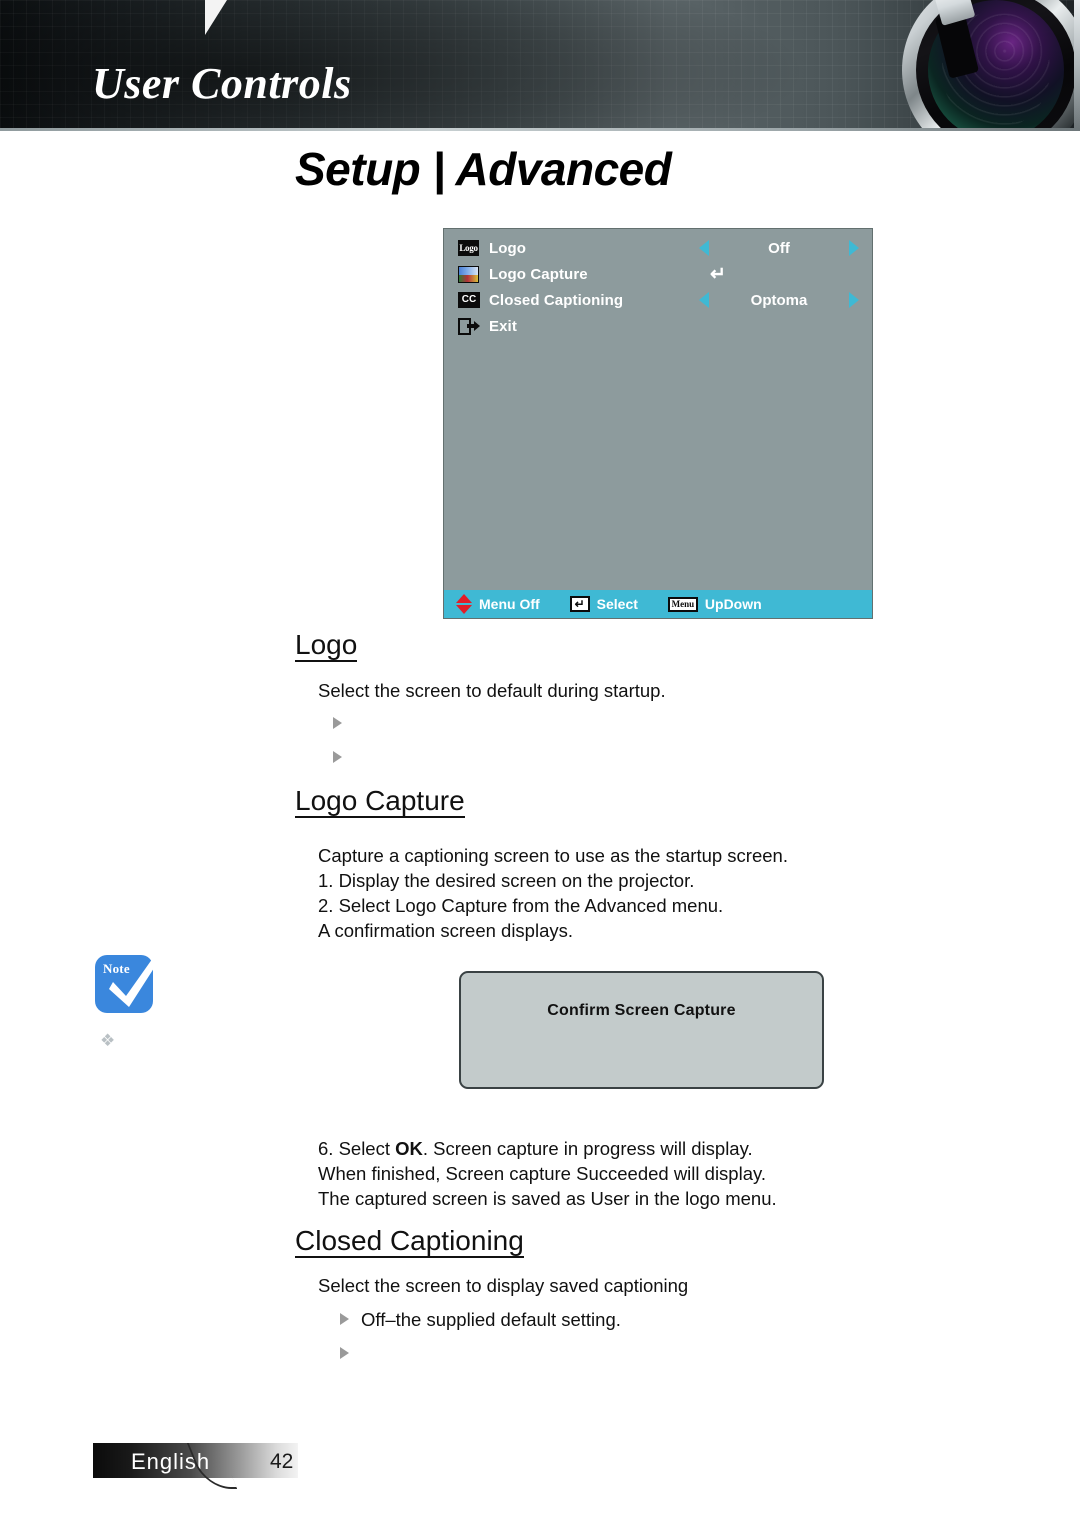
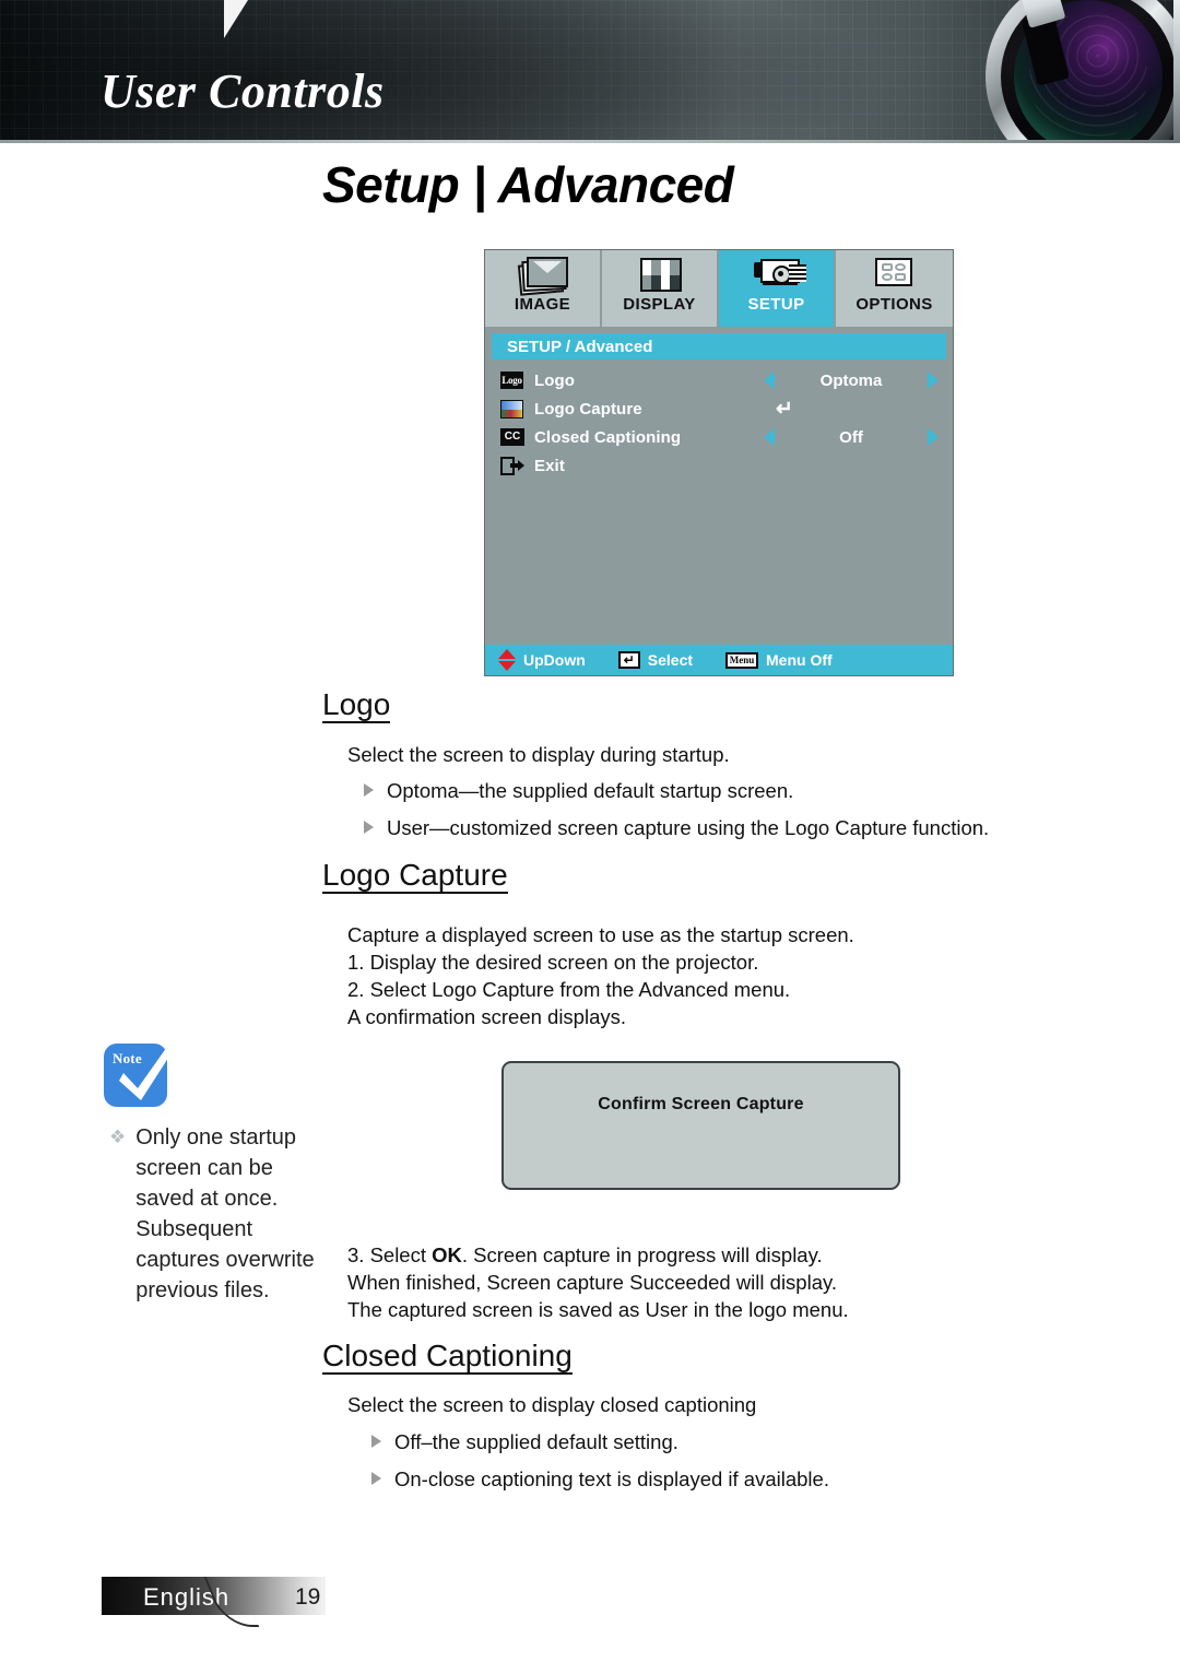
  User Controls
  Setup | Advanced
+ IMAGE
+ DISPLAY
+ SETUP
+ OPTIONS
+ SETUP / Advanced
  Logo
  Logo
- Off
+ Optoma
  Logo Capture
  ↵
  CC
  Closed Captioning
- Optoma
+ Off
  Exit
- Menu Off
+ UpDown
  ↵
  Select
  Menu
- UpDown
+ Menu Off
  Logo
- Select the screen to default during startup.
+ Select the screen to display during startup.
+ Optoma—the supplied default startup screen.
+ User—customized screen capture using the Logo Capture function.
  Logo Capture
- Capture a captioning screen to use as the startup screen.
+ Capture a displayed screen to use as the startup screen.
  1. Display the desired screen on the projector.
  2. Select Logo Capture from the Advanced menu.
  A confirmation screen displays.
  Confirm Screen Capture
  Note
  ❖
+ Only one startup screen can be saved at once. Subsequent captures overwrite previous files.
- 6. Select OK. Screen capture in progress will display.
+ 3. Select OK. Screen capture in progress will display.
  When finished, Screen capture Succeeded will display.
  The captured screen is saved as User in the logo menu.
  Closed Captioning
- Select the screen to display saved captioning
+ Select the screen to display closed captioning
  Off–the supplied default setting.
+ On-close captioning text is displayed if available.
  English
- 42
+ 19
